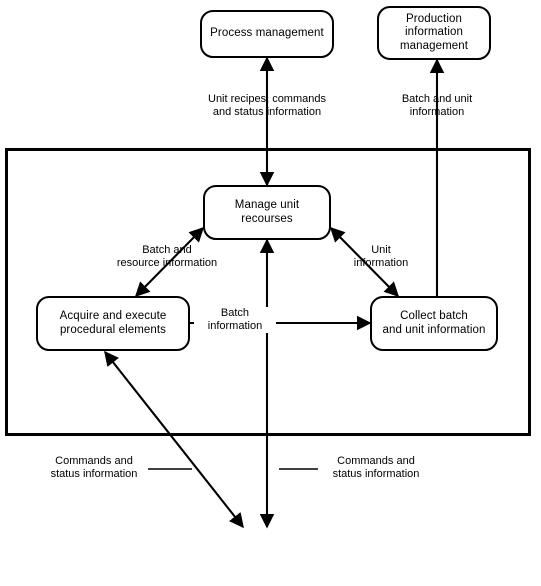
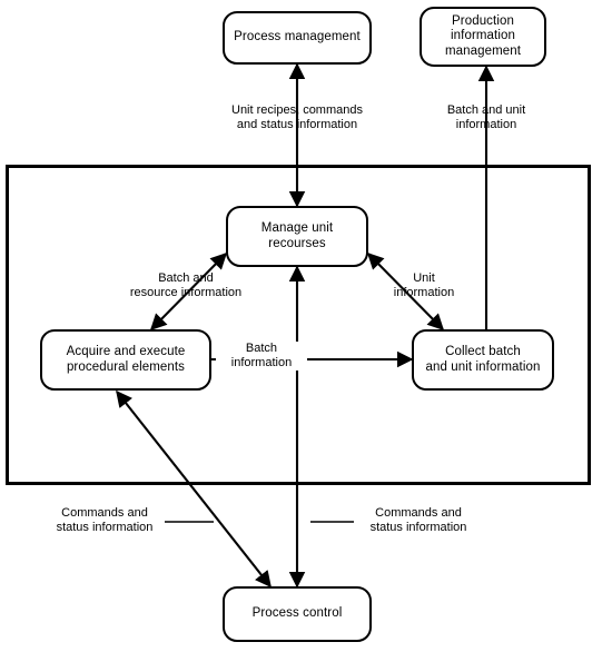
  Process management
  Production
  information
  management
  Manage unit
  recourses
  Acquire and execute
  procedural elements
  Collect batch
  and unit information
+ Process control
  Unit recipes, commands
  and status information
  Batch and unit
  information
  Batch and
  resource information
  Unit
  information
  Batch
  information
  Commands and
  status information
  Commands and
  status information
